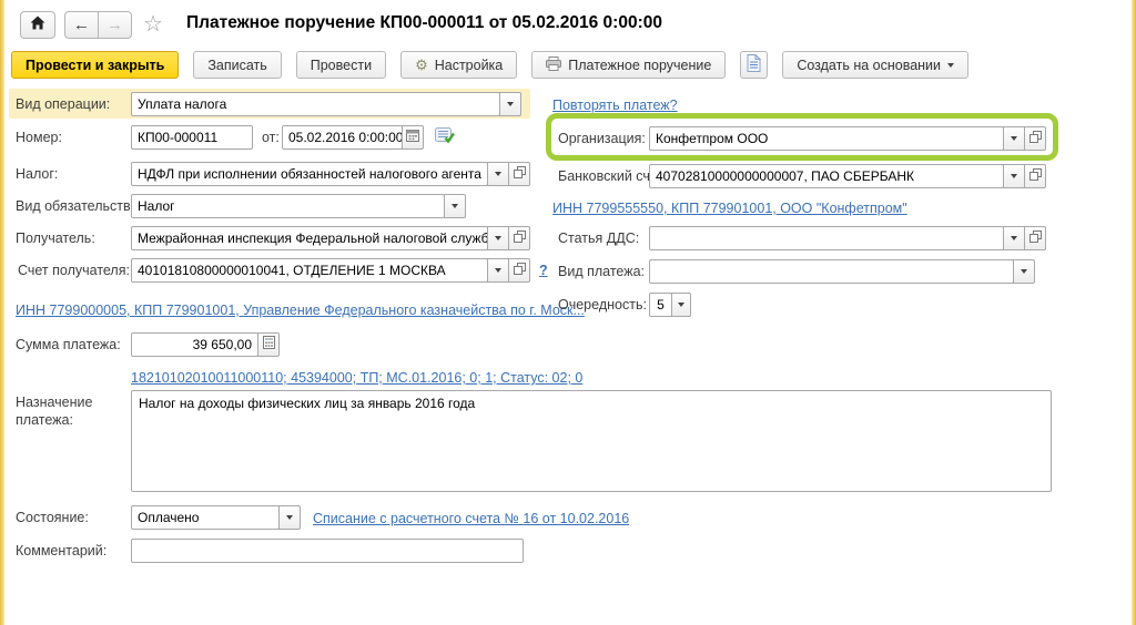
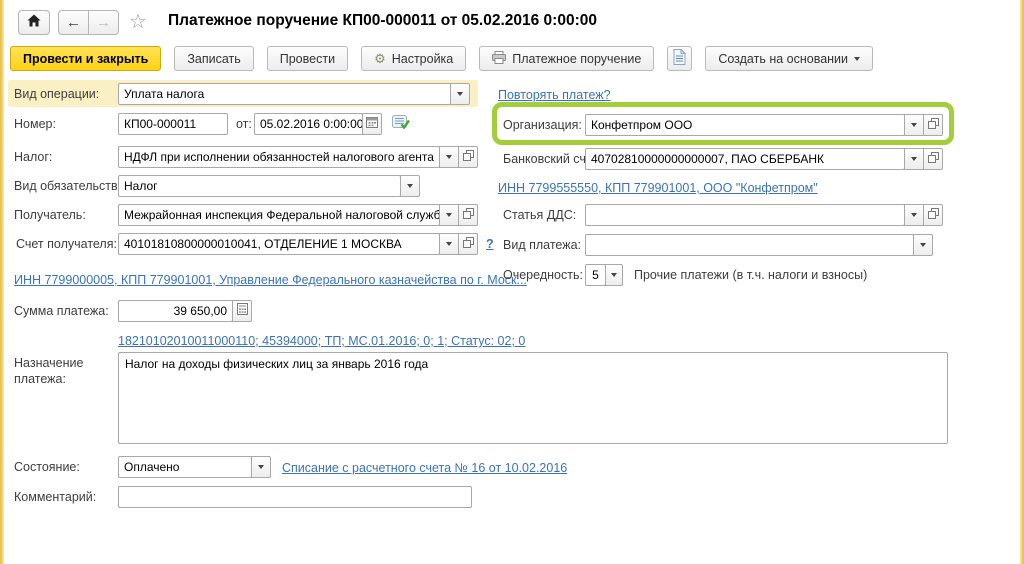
  ←
  →
  ☆
  Платежное поручение КП00-000011 от 05.02.2016 0:00:00
  Провести и закрыть
  Записать
  Провести
  ⚙
  Настройка
  Платежное поручение
  Создать на основании
  Вид операции:
  Уплата налога
  Номер:
  КП00-000011
  от:
  05.02.2016 0:00:00
  Налог:
  НДФЛ при исполнении обязанностей налогового агента
  Вид обязательств
  Налог
  Получатель:
  Межрайонная инспекция Федеральной налоговой служб
  Счет получателя:
  40101810800000010041, ОТДЕЛЕНИЕ 1 МОСКВА
  ?
  ИНН 7799000005, КПП 779901001, Управление Федерального казначейства по г. Моск...
  Сумма платежа:
  39 650,00
  18210102010011000110; 45394000; ТП; МС.01.2016; 0; 1; Статус: 02; 0
  Назначение платежа:
  Налог на доходы физических лиц за январь 2016 года
  Состояние:
  Оплачено
  Списание с расчетного счета № 16 от 10.02.2016
  Комментарий:
  Повторять платеж?
  Организация:
  Конфетпром ООО
  Банковский сч
  40702810000000000007, ПАО СБЕРБАНК
  ИНН 7799555550, КПП 779901001, ООО "Конфетпром"
  Статья ДДС:
  Вид платежа:
  Очередность:
  5
+ Прочие платежи (в т.ч. налоги и взносы)
